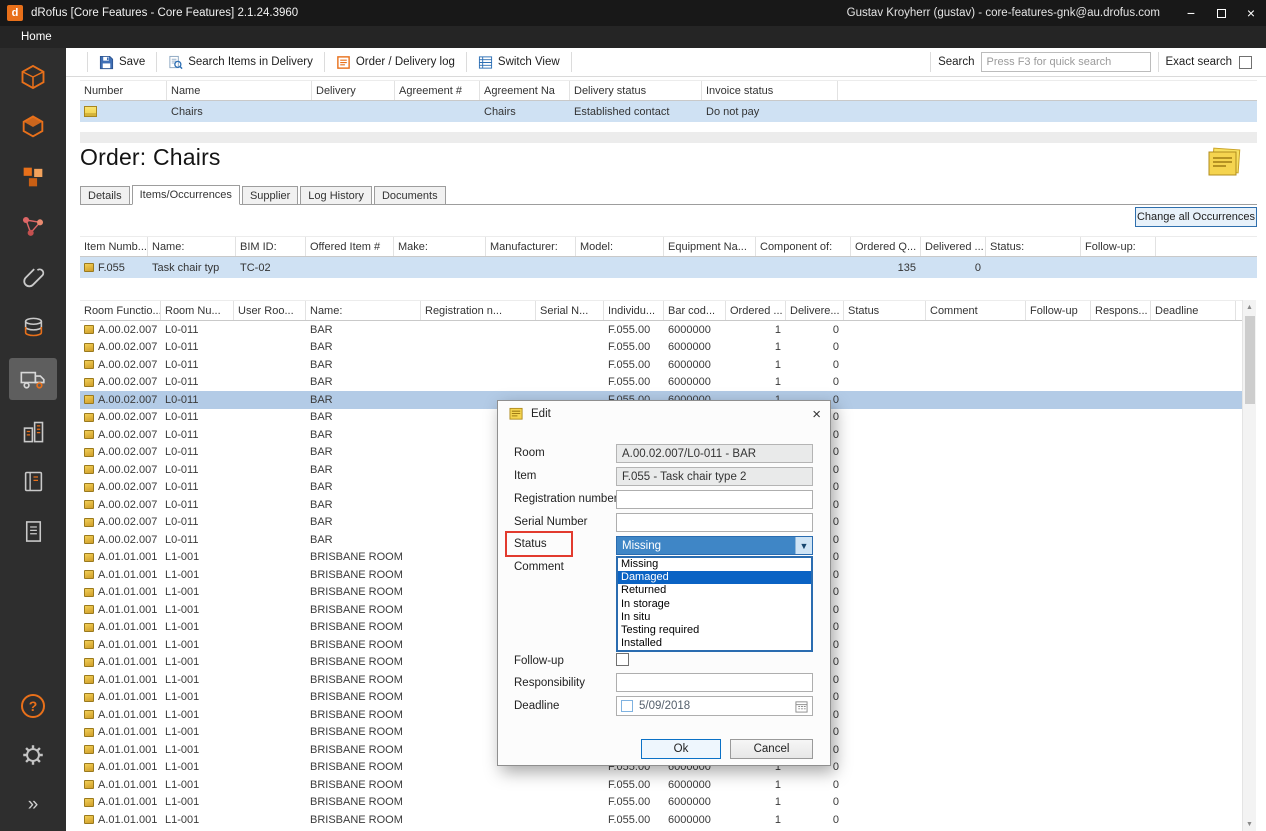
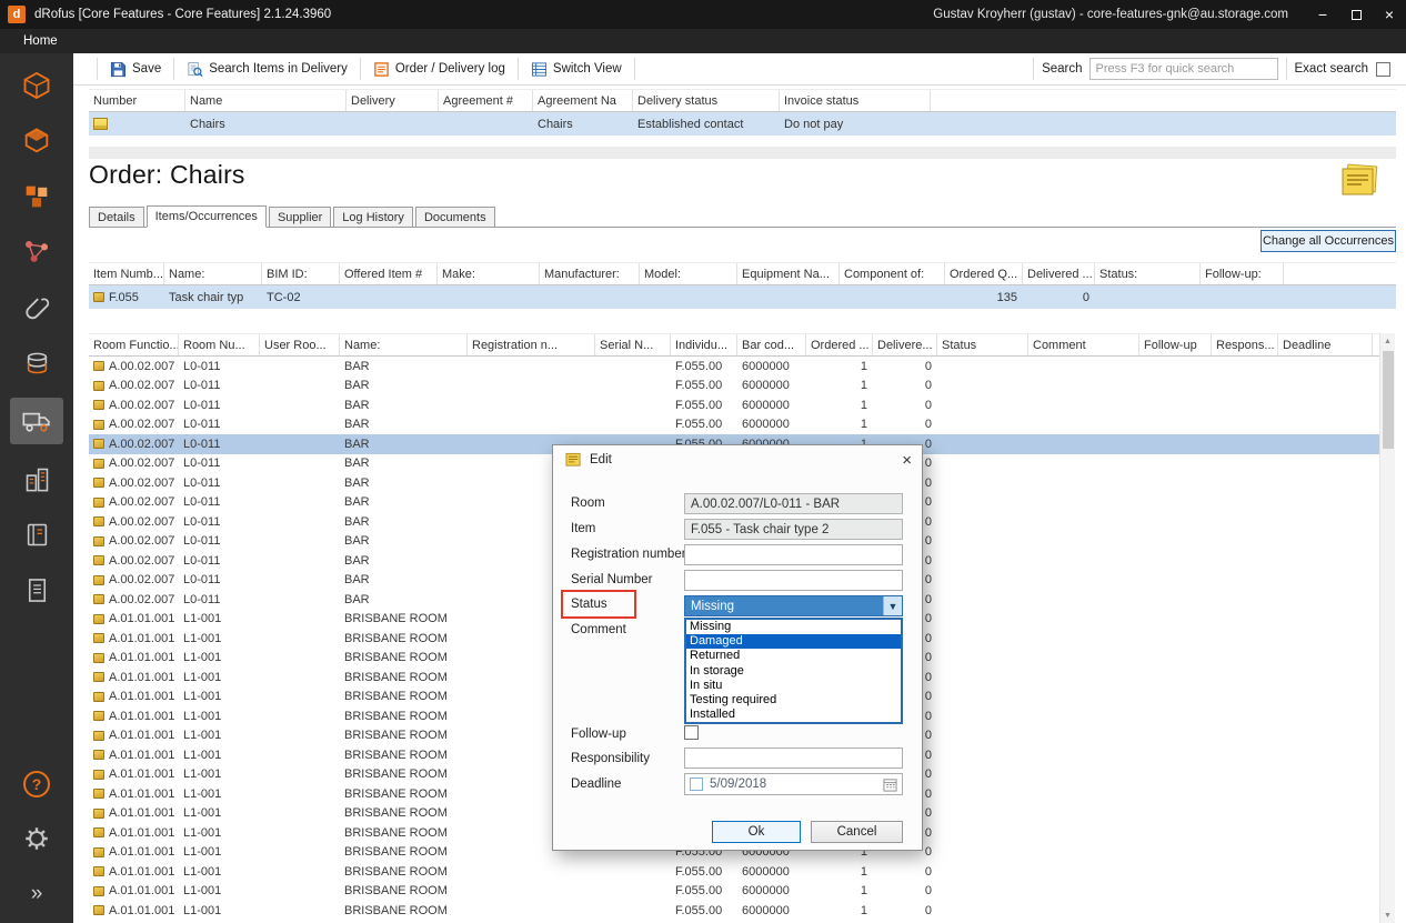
  d
  dRofus [Core Features - Core Features] 2.1.24.3960
- Gustav Kroyherr (gustav) - core-features-gnk@au.drofus.com
+ Gustav Kroyherr (gustav) - core-features-gnk@au.storage.com
  −
  ×
  Home
  ?
  »
  Save
  Search Items in Delivery
  Order / Delivery log
  Switch View
  Search
  Press F3 for quick search
  Exact search
  Number
  Name
  Delivery
  Agreement #
  Agreement Na
  Delivery status
  Invoice status
  Chairs
  Chairs
  Established contact
  Do not pay
  Order: Chairs
  Details
  Items/Occurrences
  Supplier
  Log History
  Documents
  Change all Occurrences
  Item Numb...
  Name:
  BIM ID:
  Offered Item #
  Make:
  Manufacturer:
  Model:
  Equipment Na...
  Component of:
  Ordered Q...
  Delivered ...
  Status:
  Follow-up:
  F.055
  Task chair typ
  TC-02
  135
  0
  Room Functio...
  Room Nu...
  User Roo...
  Name:
  Registration n...
  Serial N...
  Individu...
  Bar cod...
  Ordered ...
  Delivere...
  Status
  Comment
  Follow-up
  Respons...
  Deadline
  A.00.02.007
  L0-011
  BAR
  F.055.00
  6000000
  1
  0
  A.00.02.007
  L0-011
  BAR
  F.055.00
  6000000
  1
  0
  A.00.02.007
  L0-011
  BAR
  F.055.00
  6000000
  1
  0
  A.00.02.007
  L0-011
  BAR
  F.055.00
  6000000
  1
  0
  A.00.02.007
  L0-011
  BAR
  0
  A.00.02.007
  L0-011
  BAR
  0
  A.00.02.007
  L0-011
  BAR
  0
  A.00.02.007
  L0-011
  BAR
  0
  A.00.02.007
  L0-011
  BAR
  0
  A.00.02.007
  L0-011
  BAR
  0
  A.00.02.007
  L0-011
  BAR
  0
  A.00.02.007
  L0-011
  BAR
  0
  A.00.02.007
  L0-011
  BAR
  0
  A.01.01.001
  L1-001
  BRISBANE ROOM
  0
  A.01.01.001
  L1-001
  BRISBANE ROOM
  0
  A.01.01.001
  L1-001
  BRISBANE ROOM
  0
  A.01.01.001
  L1-001
  BRISBANE ROOM
  0
  A.01.01.001
  L1-001
  BRISBANE ROOM
  0
  A.01.01.001
  L1-001
  BRISBANE ROOM
  0
  A.01.01.001
  L1-001
  BRISBANE ROOM
  0
  A.01.01.001
  L1-001
  BRISBANE ROOM
  0
  A.01.01.001
  L1-001
  BRISBANE ROOM
  0
  A.01.01.001
  L1-001
  BRISBANE ROOM
  0
  A.01.01.001
  L1-001
  BRISBANE ROOM
  0
  A.01.01.001
  L1-001
  BRISBANE ROOM
  0
  A.01.01.001
  L1-001
  BRISBANE ROOM
  F.055.00
  6000000
  1
  0
  A.01.01.001
  L1-001
  BRISBANE ROOM
  F.055.00
  6000000
  1
  0
  A.01.01.001
  L1-001
  BRISBANE ROOM
  F.055.00
  6000000
  1
  0
  A.01.01.001
  L1-001
  BRISBANE ROOM
  F.055.00
  6000000
  1
  0
  Edit
  ×
  Room
  A.00.02.007/L0-011 - BAR
  Item
  F.055 - Task chair type 2
  Registration numbe
  Serial Number
  Status
  Missing
  ▼
  Comment
  Missing
  Damaged
  Returned
  In storage
  In situ
  Testing required
  Installed
  Follow-up
  Responsibility
  Deadline
  5/09/2018
  Ok
  Cancel
